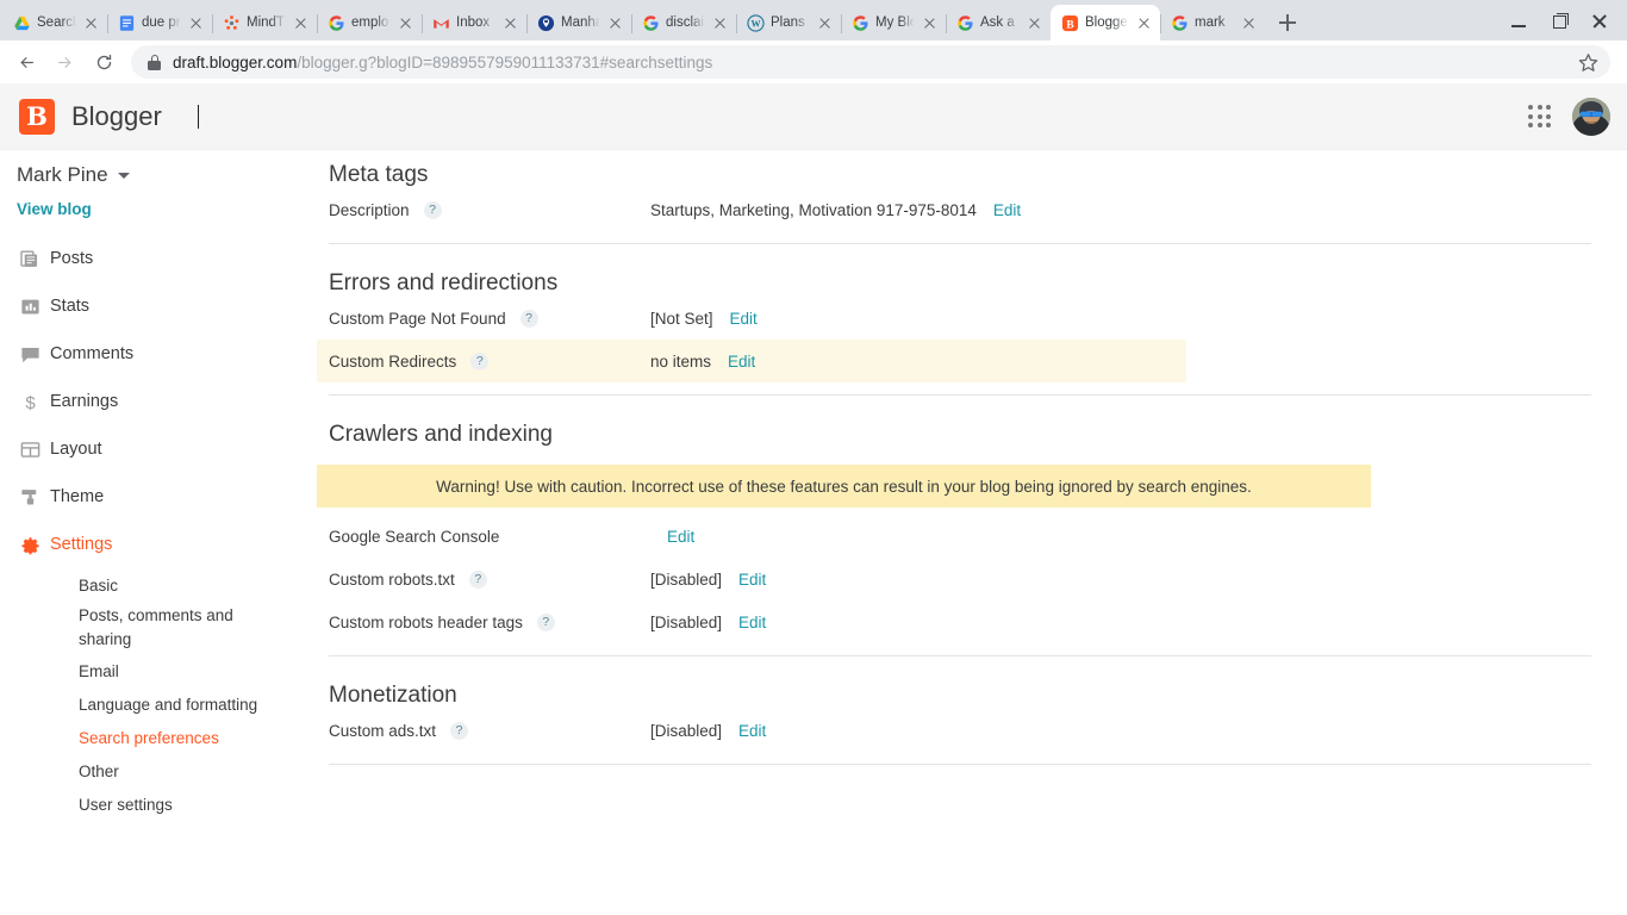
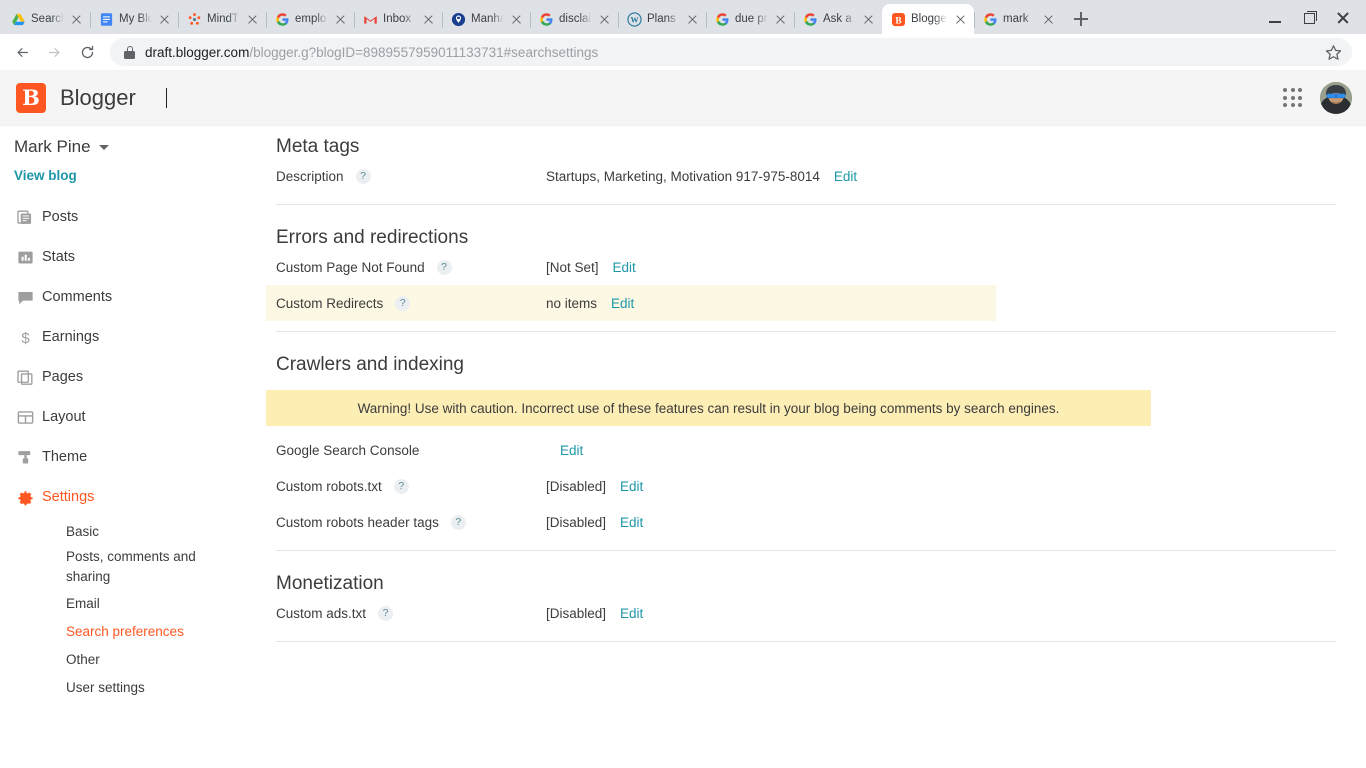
  Searc
- due pr
+ My Blo
  MindT
  emplo
  Inbox
  Manha
  disclai
  W
  Plans
- My Blo
+ due pr
  Ask a
  B
  Blogge
  mark
  draft.blogger.com/blogger.g?blogID=8989557959011133731#searchsettings
  B
  Blogger
  Mark Pine
  View blog
  Posts
  Stats
  Comments
  $
  Earnings
+ Pages
  Layout
  Theme
  Settings
  Basic
  Posts, comments and sharing
  Email
- Language and formatting
  Search preferences
  Other
  User settings
  Meta tags
  Description
  ?
  Startups, Marketing, Motivation 917-975-8014
  Edit
  Errors and redirections
  Custom Page Not Found
  ?
  [Not Set]
  Edit
  Custom Redirects
  ?
  no items
  Edit
  Crawlers and indexing
- Warning! Use with caution. Incorrect use of these features can result in your blog being ignored by search engines.
+ Warning! Use with caution. Incorrect use of these features can result in your blog being comments by search engines.
  Google Search Console
  Edit
  Custom robots.txt
  ?
  [Disabled]
  Edit
  Custom robots header tags
  ?
  [Disabled]
  Edit
  Monetization
  Custom ads.txt
  ?
  [Disabled]
  Edit
